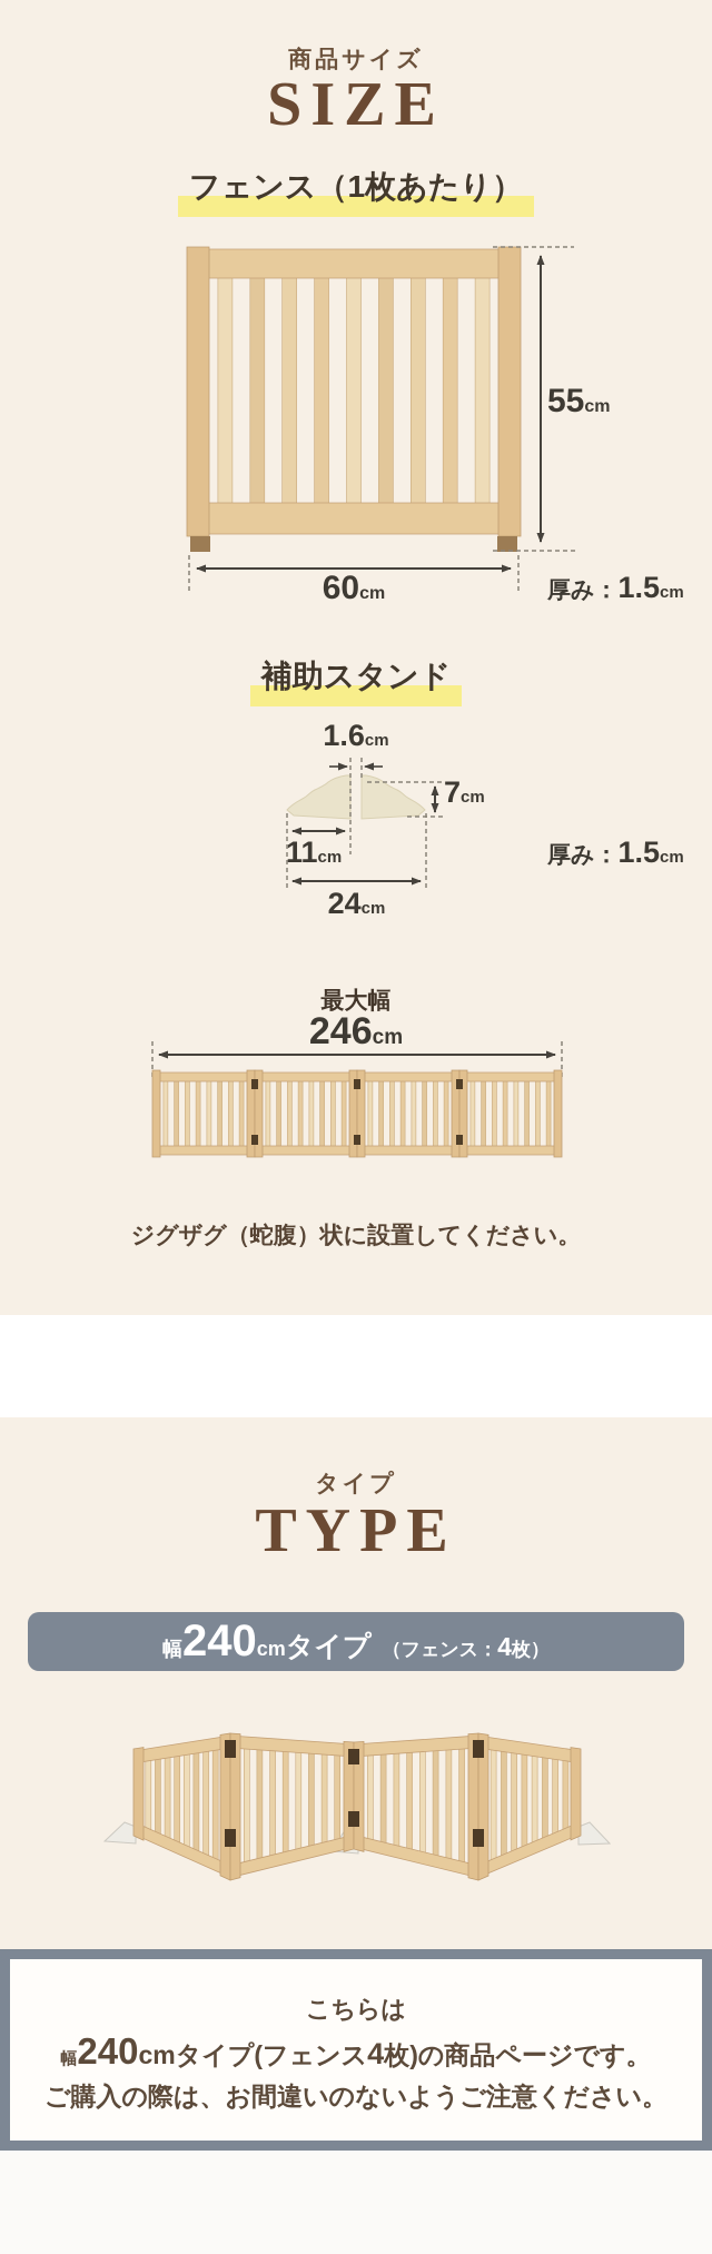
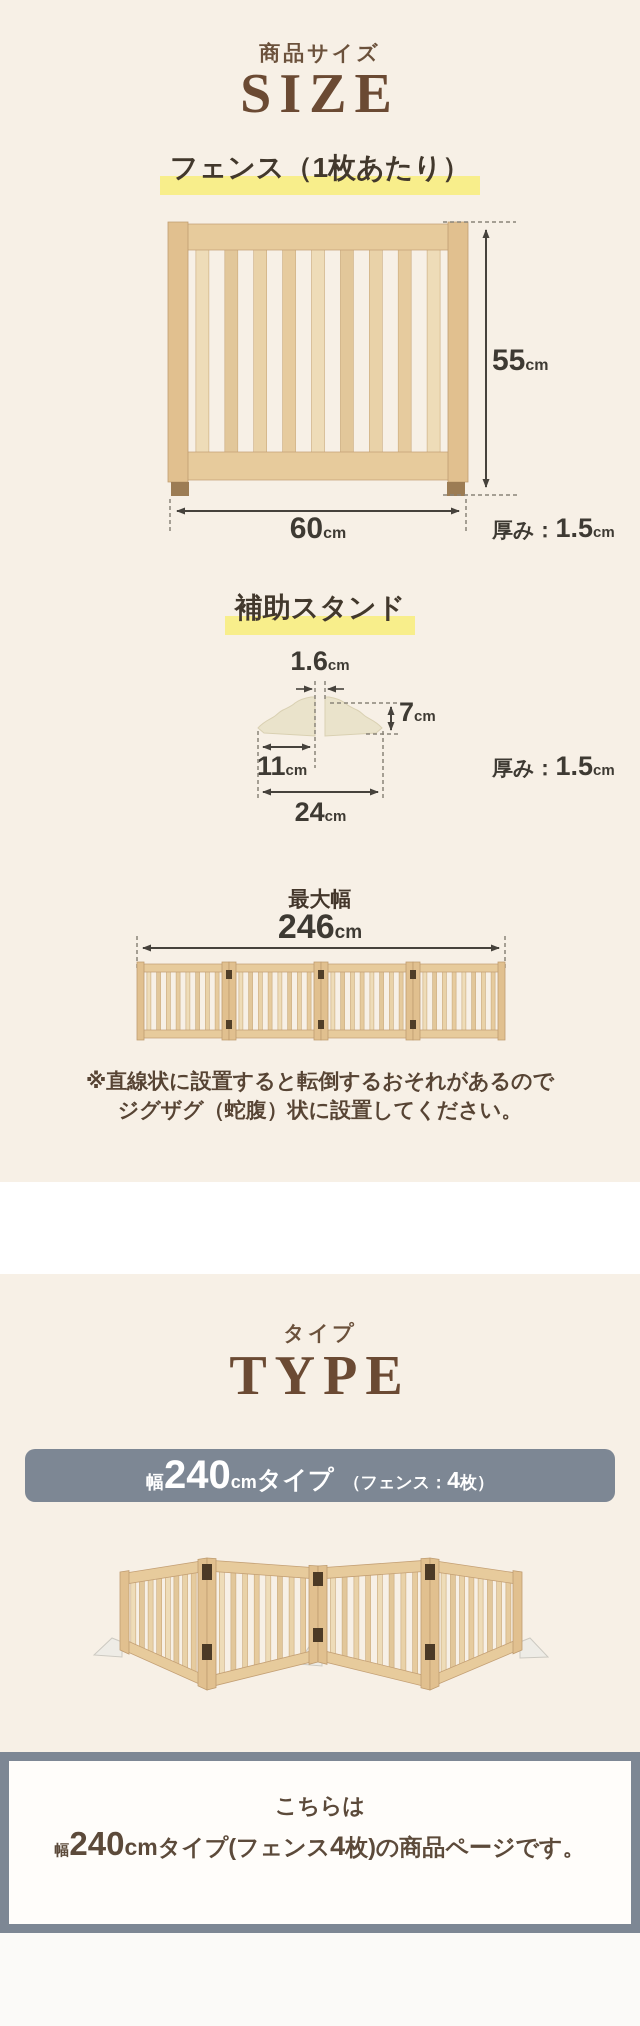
  商品サイズ
  SIZE
  フェンス（1枚あたり）
  55cm
  60cm
  厚み：1.5cm
  補助スタンド
  1.6cm
  7cm
  11cm
  24cm
  厚み：1.5cm
  最大幅
  246cm
+ ※直線状に設置すると転倒するおそれがあるので
  ジグザグ（蛇腹）状に設置してください。
  タイプ
  TYPE
  幅240cmタイプ （フェンス：4枚）
  こちらは
  幅240cmタイプ(フェンス4枚)の商品ページです。
- ご購入の際は、お間違いのないようご注意ください。
